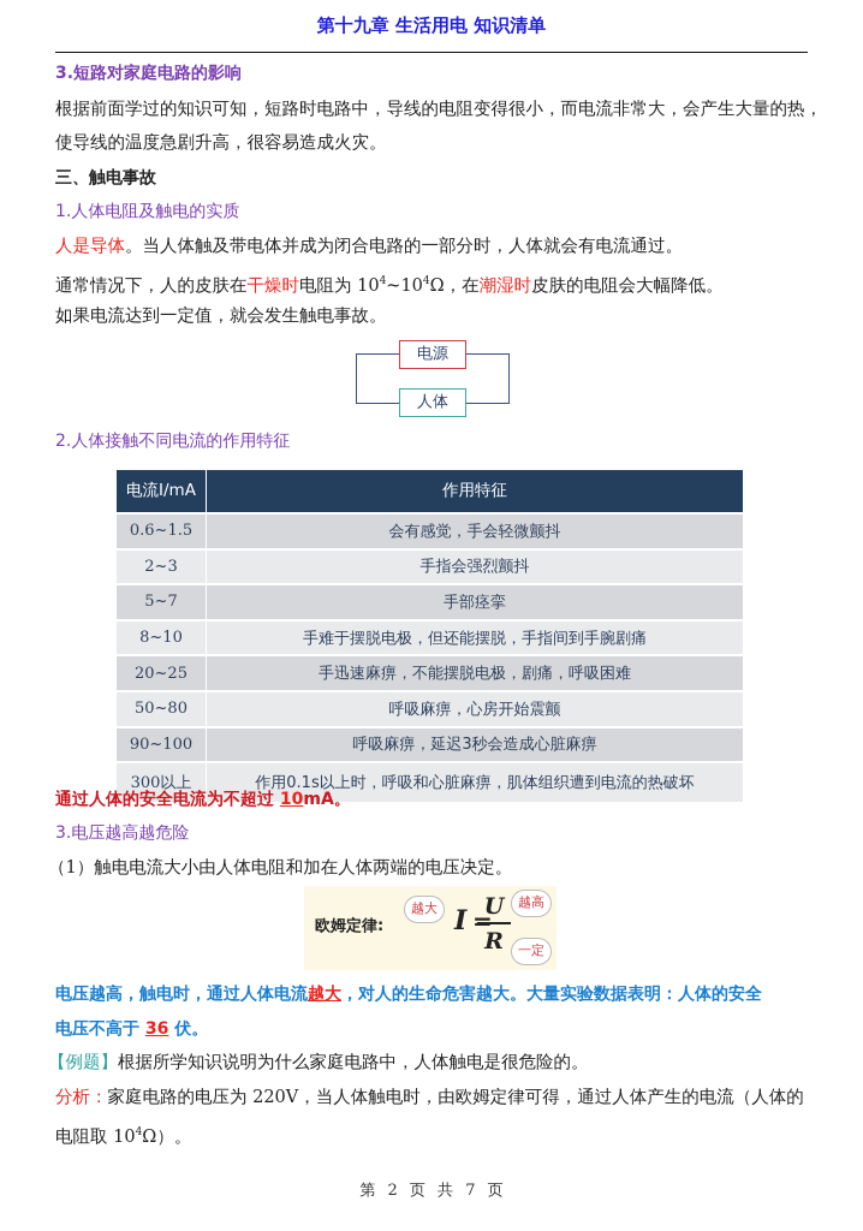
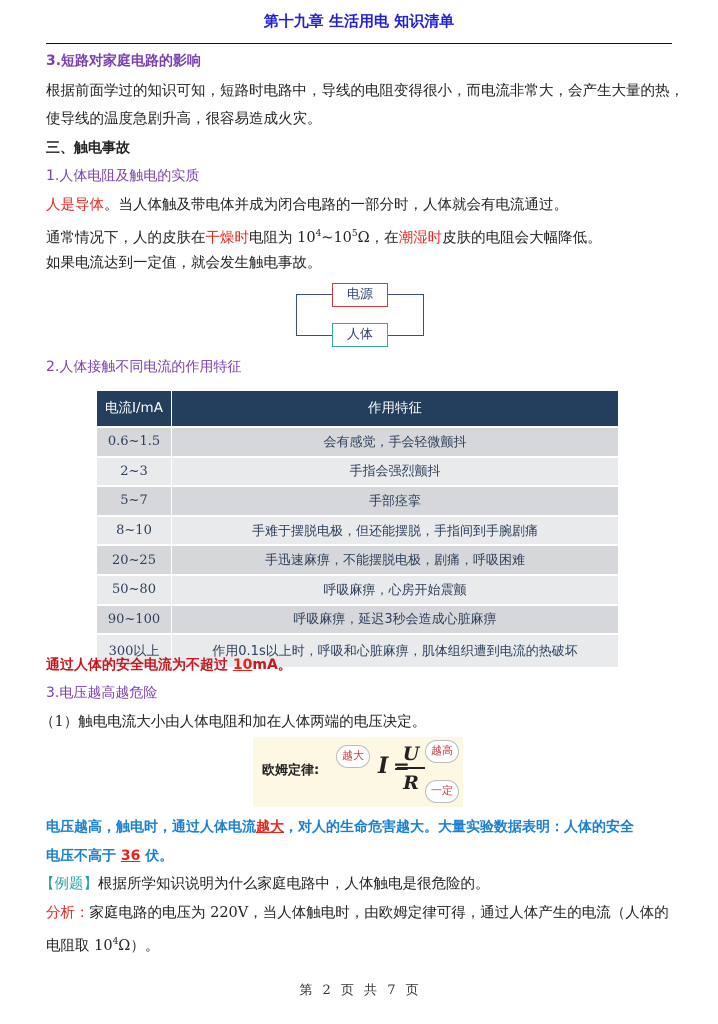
  第十九章 生活用电 知识清单
  3.短路对家庭电路的影响
  根据前面学过的知识可知，短路时电路中，导线的电阻变得很小，而电流非常大，会产生大量的热，
  使导线的温度急剧升高，很容易造成火灾。
  三、触电事故
  1.人体电阻及触电的实质
  人是导体。当人体触及带电体并成为闭合电路的一部分时，人体就会有电流通过。
- 通常情况下，人的皮肤在干燥时电阻为 104~104Ω，在潮湿时皮肤的电阻会大幅降低。
+ 通常情况下，人的皮肤在干燥时电阻为 104~105Ω，在潮湿时皮肤的电阻会大幅降低。
  如果电流达到一定值，就会发生触电事故。
  电源
  人体
  2.人体接触不同电流的作用特征
  电流I/mA	作用特征
  0.6~1.5	会有感觉，手会轻微颤抖
  2~3	手指会强烈颤抖
  5~7	手部痉挛
  8~10	手难于摆脱电极，但还能摆脱，手指间到手腕剧痛
  20~25	手迅速麻痹，不能摆脱电极，剧痛，呼吸困难
  50~80	呼吸麻痹，心房开始震颤
  90~100	呼吸麻痹，延迟3秒会造成心脏麻痹
  300以上	作用0.1s以上时，呼吸和心脏麻痹，肌体组织遭到电流的热破坏
  通过人体的安全电流为不超过 10mA。
  3.电压越高越危险
  （1）触电电流大小由人体电阻和加在人体两端的电压决定。
  欧姆定律:
  越大
  I
  =
  U
  R
  越高
  一定
  电压越高，触电时，通过人体电流越大，对人的生命危害越大。大量实验数据表明：人体的安全
  电压不高于 36 伏。
  【例题】根据所学知识说明为什么家庭电路中，人体触电是很危险的。
  分析：家庭电路的电压为 220V，当人体触电时，由欧姆定律可得，通过人体产生的电流（人体的
  电阻取 104Ω）。
  第 2 页 共 7 页
